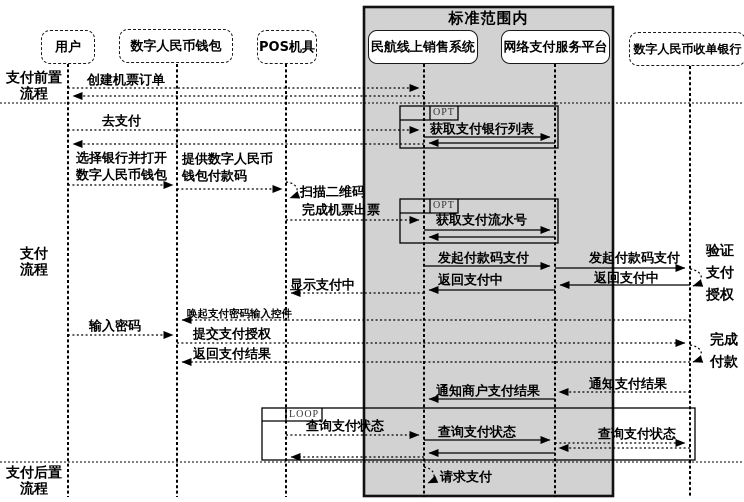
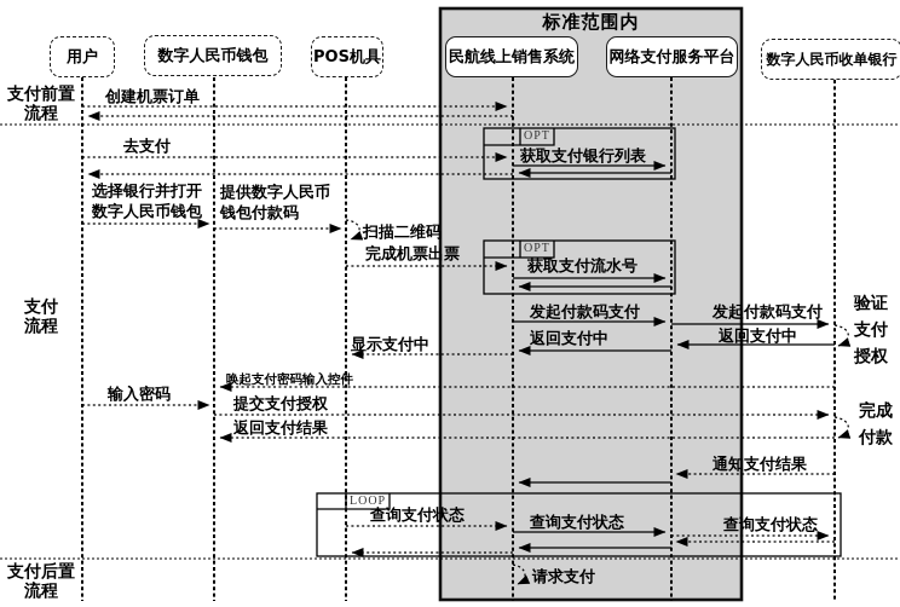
  标准范围内
  用户
  数字人民币钱包
  POS机具
  民航线上销售系统
  网络支付服务平台
  数字人民币收单银行
  支付前置
  流程
  支付
  流程
  支付后置
  流程
  OPT
  OPT
  LOOP
  创建机票订单
  去支付
  获取支付银行列表
  选择银行并打开
  数字人民币钱包
  提供数字人民币
  钱包付款码
  扫描二维码
  完成机票出票
  获取支付流水号
  发起付款码支付
  发起付款码支付
  验证
  支付
  授权
  返回支付中
  返回支付中
  显示支付中
  唤起支付密码输入控件
  输入密码
  提交支付授权
  完成
  付款
  返回支付结果
  通知支付结果
- 通知商户支付结果
  查询支付状态
  查询支付状态
  查询支付状态
  请求支付
